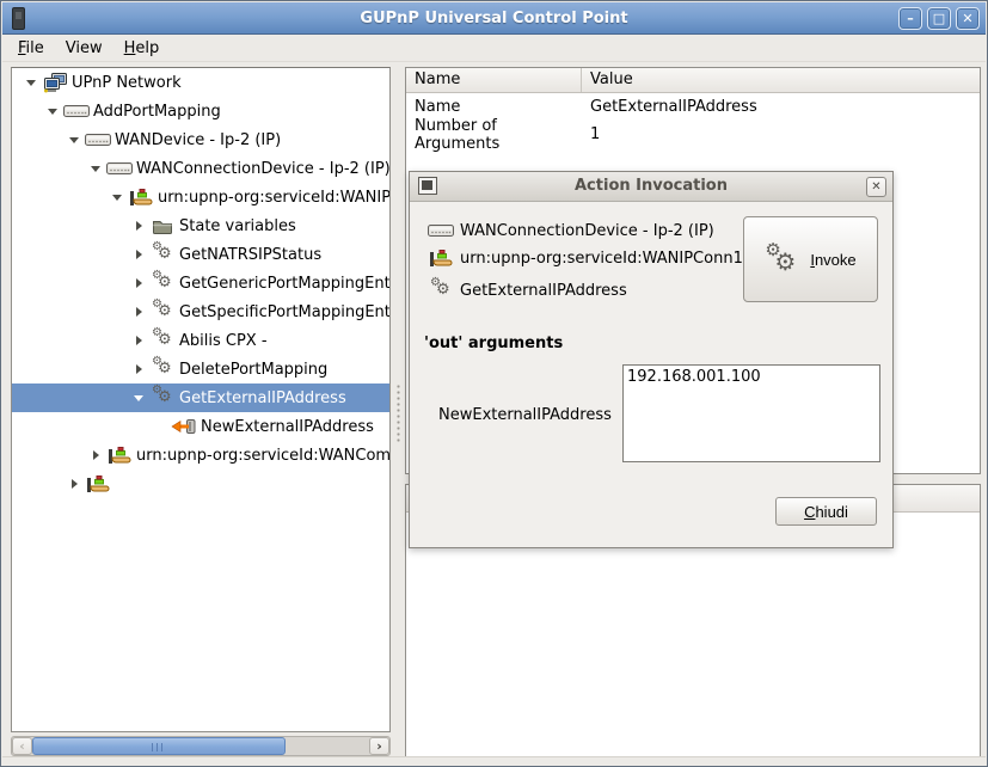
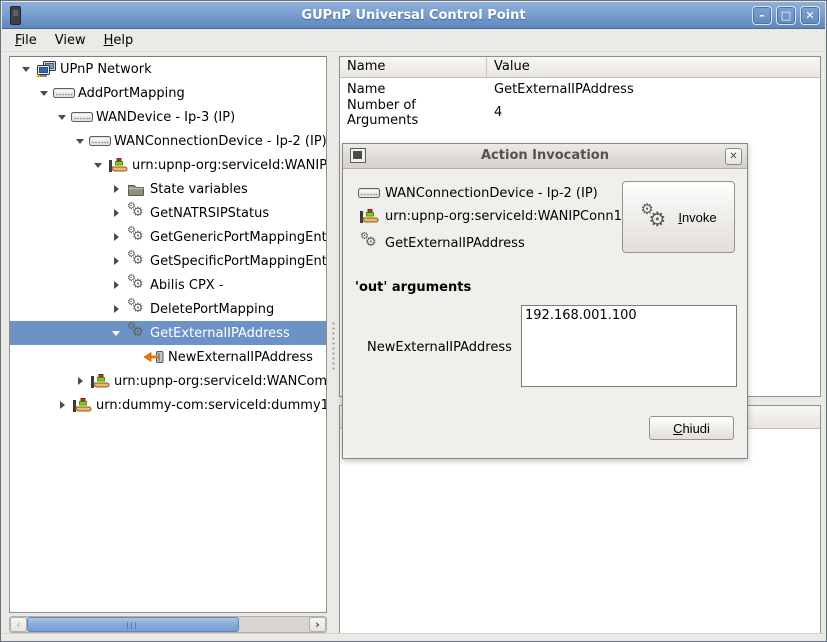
  GUPnP Universal Control Point
  –
  □
  ✕
  File
  View
  Help
  UPnP Network
  AddPortMapping
- WANDevice - Ip-2 (IP)
+ WANDevice - Ip-3 (IP)
  WANConnectionDevice - Ip-2 (IP)
  urn:upnp-org:serviceId:WANIP
  State variables
  ⚙
  ⚙
  GetNATRSIPStatus
  ⚙
  ⚙
  GetGenericPortMappingEnt
  ⚙
  ⚙
  GetSpecificPortMappingEnt
  ⚙
  ⚙
  Abilis CPX -
  ⚙
  ⚙
  DeletePortMapping
  ⚙
  ⚙
  GetExternalIPAddress
  NewExternalIPAddress
  urn:upnp-org:serviceId:WANCom
+ urn:dummy-com:serviceId:dummy1
  ‹
  ›
  Name
  Value
  Name
  GetExternalIPAddress
  Number of Arguments
- 1
+ 4
  Action Invocation
  ✕
  WANConnectionDevice - Ip-2 (IP)
  urn:upnp-org:serviceId:WANIPConn1
  ⚙
  ⚙
  GetExternalIPAddress
  ⚙
  ⚙
  Invoke
  'out' arguments
  NewExternalIPAddress
  192.168.001.100
  Chiudi
